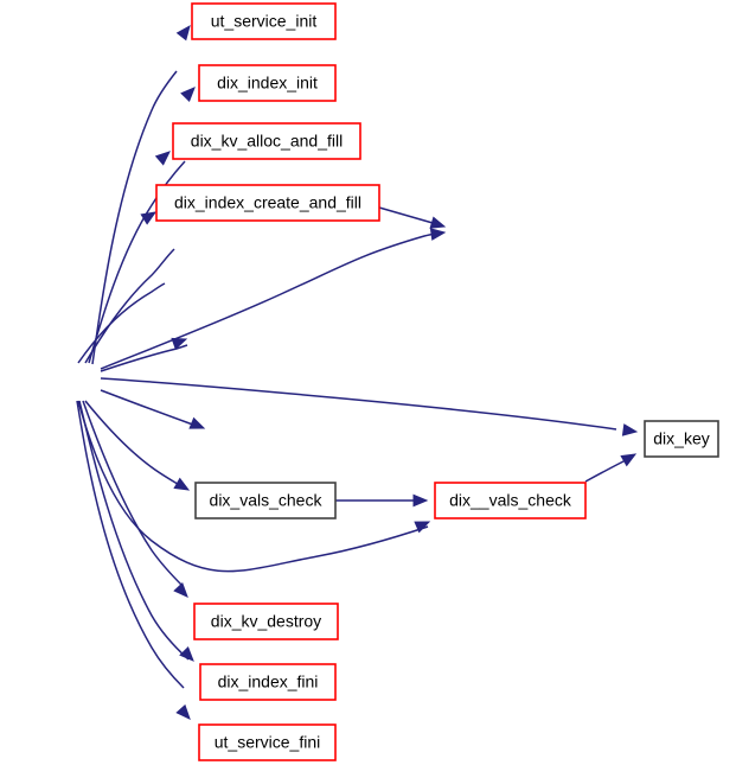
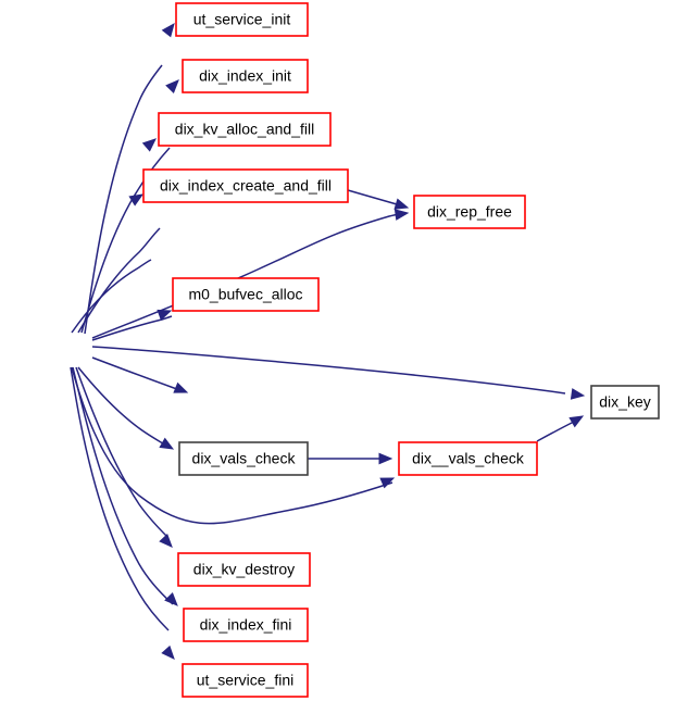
  ut_service_init
  dix_index_init
  dix_kv_alloc_and_fill
  dix_index_create_and_fill
+ dix_rep_free
+ m0_bufvec_alloc
  dix_key
  dix_vals_check
  dix__vals_check
  dix_kv_destroy
  dix_index_fini
  ut_service_fini
